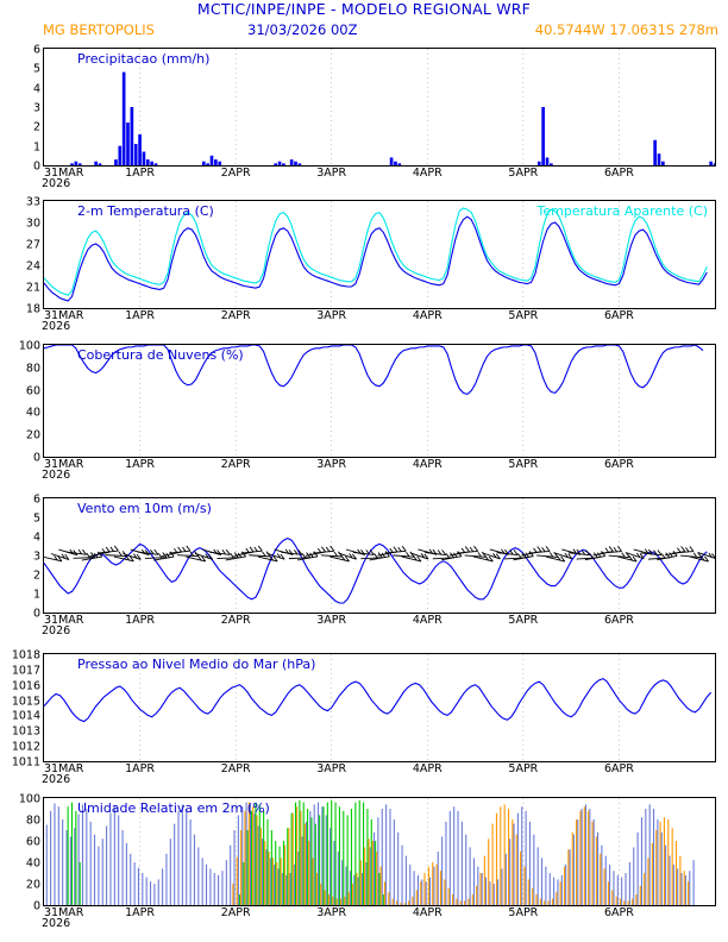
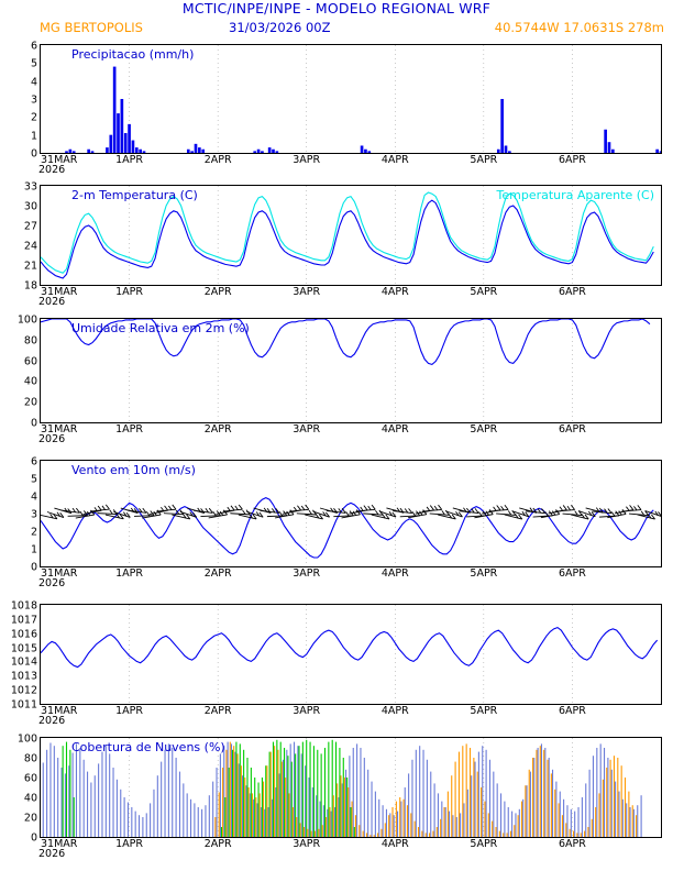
  MCTIC/INPE/INPE - MODELO REGIONAL WRF
  MG BERTOPOLIS
  31/03/2026 00Z
  40.5744W 17.0631S 278m
  0
  1
  2
  3
  4
  5
  6
  31MAR
  1APR
  2APR
  3APR
  4APR
  5APR
  6APR
  2026
  Precipitacao (mm/h)
  18
  21
  24
  27
  30
  33
  31MAR
  1APR
  2APR
  3APR
  4APR
  5APR
  6APR
  2026
  2-m Temperatura (C)
  Temperatura Aparente (C)
  0
  20
  40
  60
  80
  100
  31MAR
  1APR
  2APR
  3APR
  4APR
  5APR
  6APR
  2026
- Cobertura de Nuvens (%)
+ Umidade Relativa em 2m (%)
  0
  1
  2
  3
  4
  5
  6
  31MAR
  1APR
  2APR
  3APR
  4APR
  5APR
  6APR
  2026
  Vento em 10m (m/s)
  1011
  1012
  1013
  1014
  1015
  1016
  1017
  1018
  31MAR
  1APR
  2APR
  3APR
  4APR
  5APR
  6APR
  2026
- Pressao ao Nivel Medio do Mar (hPa)
  0
  20
  40
  60
  80
  100
  31MAR
  1APR
  2APR
  3APR
  4APR
  5APR
  6APR
  2026
- Umidade Relativa em 2m (%)
+ Cobertura de Nuvens (%)
